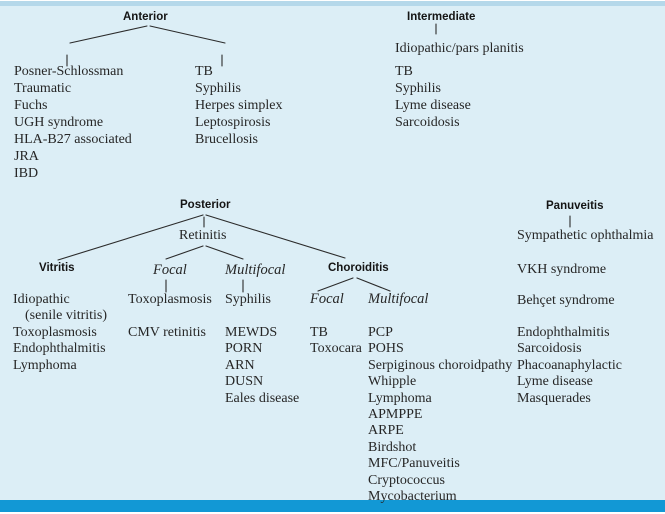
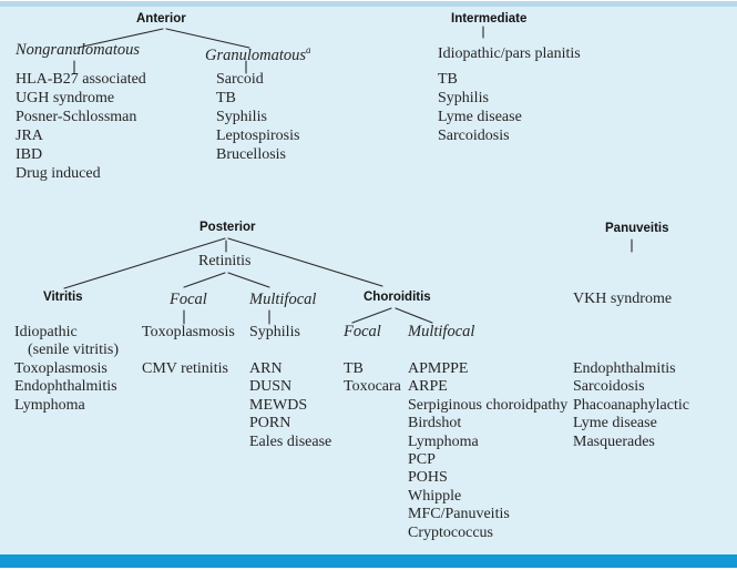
  Anterior
+ Nongranulomatous
+ Granulomatousa
- Posner-Schlossman
+ HLA-B27 associated
- Traumatic
- Fuchs
  UGH syndrome
- HLA-B27 associated
+ Posner-Schlossman
  JRA
  IBD
+ Drug induced
+ Sarcoid
  TB
  Syphilis
- Herpes simplex
  Leptospirosis
  Brucellosis
  Intermediate
  Idiopathic/pars planitis
  TB
  Syphilis
  Lyme disease
  Sarcoidosis
  Posterior
  Retinitis
  Vitritis
  Focal
  Multifocal
  Choroiditis
  Idiopathic
  (senile vitritis)
  Toxoplasmosis
  Endophthalmitis
  Lymphoma
  Toxoplasmosis
  CMV retinitis
  Syphilis
- MEWDS
+ ARN
- PORN
+ DUSN
- ARN
+ MEWDS
- DUSN
+ PORN
  Eales disease
  Focal
  Multifocal
  TB
  Toxocara
- PCP
+ APMPPE
- POHS
+ ARPE
  Serpiginous choroidpathy
- Whipple
+ Birdshot
  Lymphoma
- APMPPE
+ PCP
- ARPE
+ POHS
- Birdshot
+ Whipple
  MFC/Panuveitis
  Cryptococcus
- Mycobacterium
  Panuveitis
- Sympathetic ophthalmia
  VKH syndrome
- Behçet syndrome
  Endophthalmitis
  Sarcoidosis
  Phacoanaphylactic
  Lyme disease
  Masquerades
